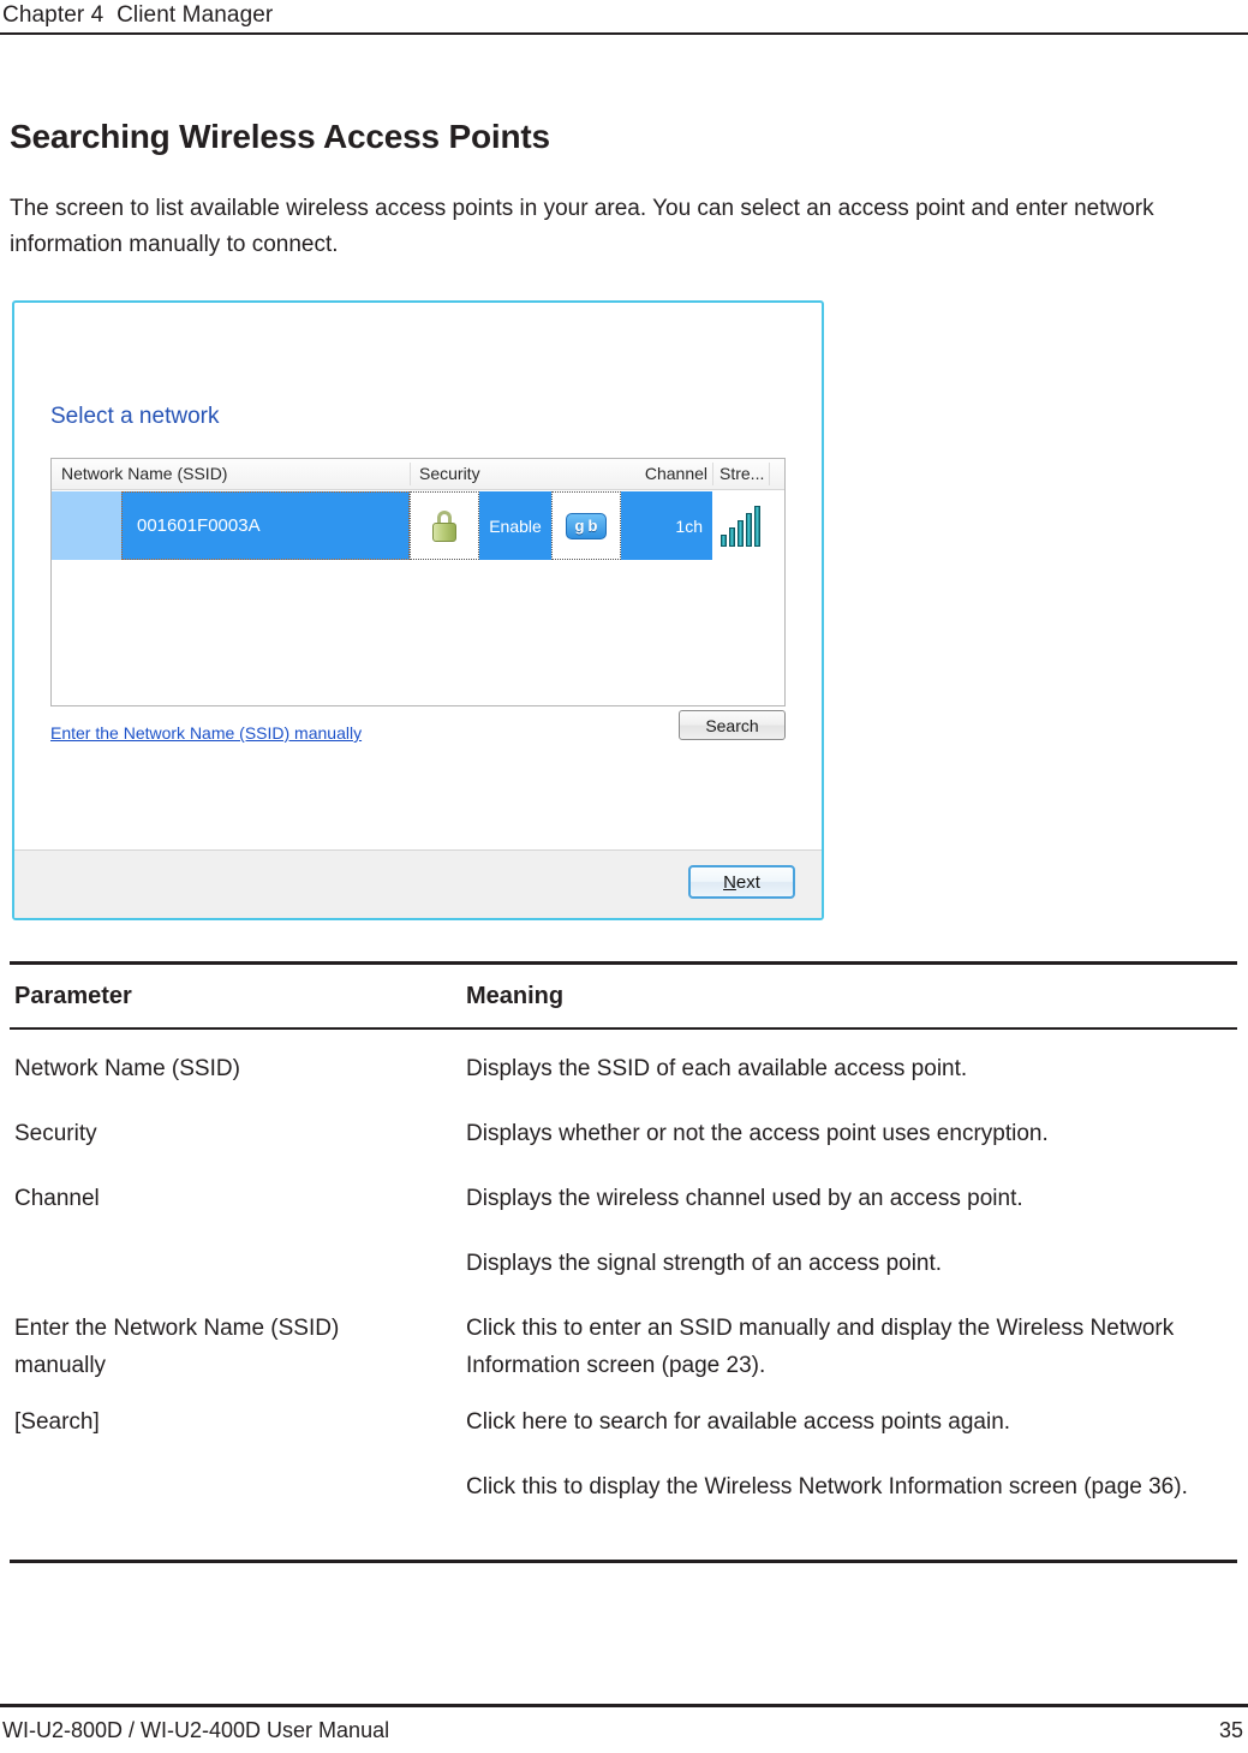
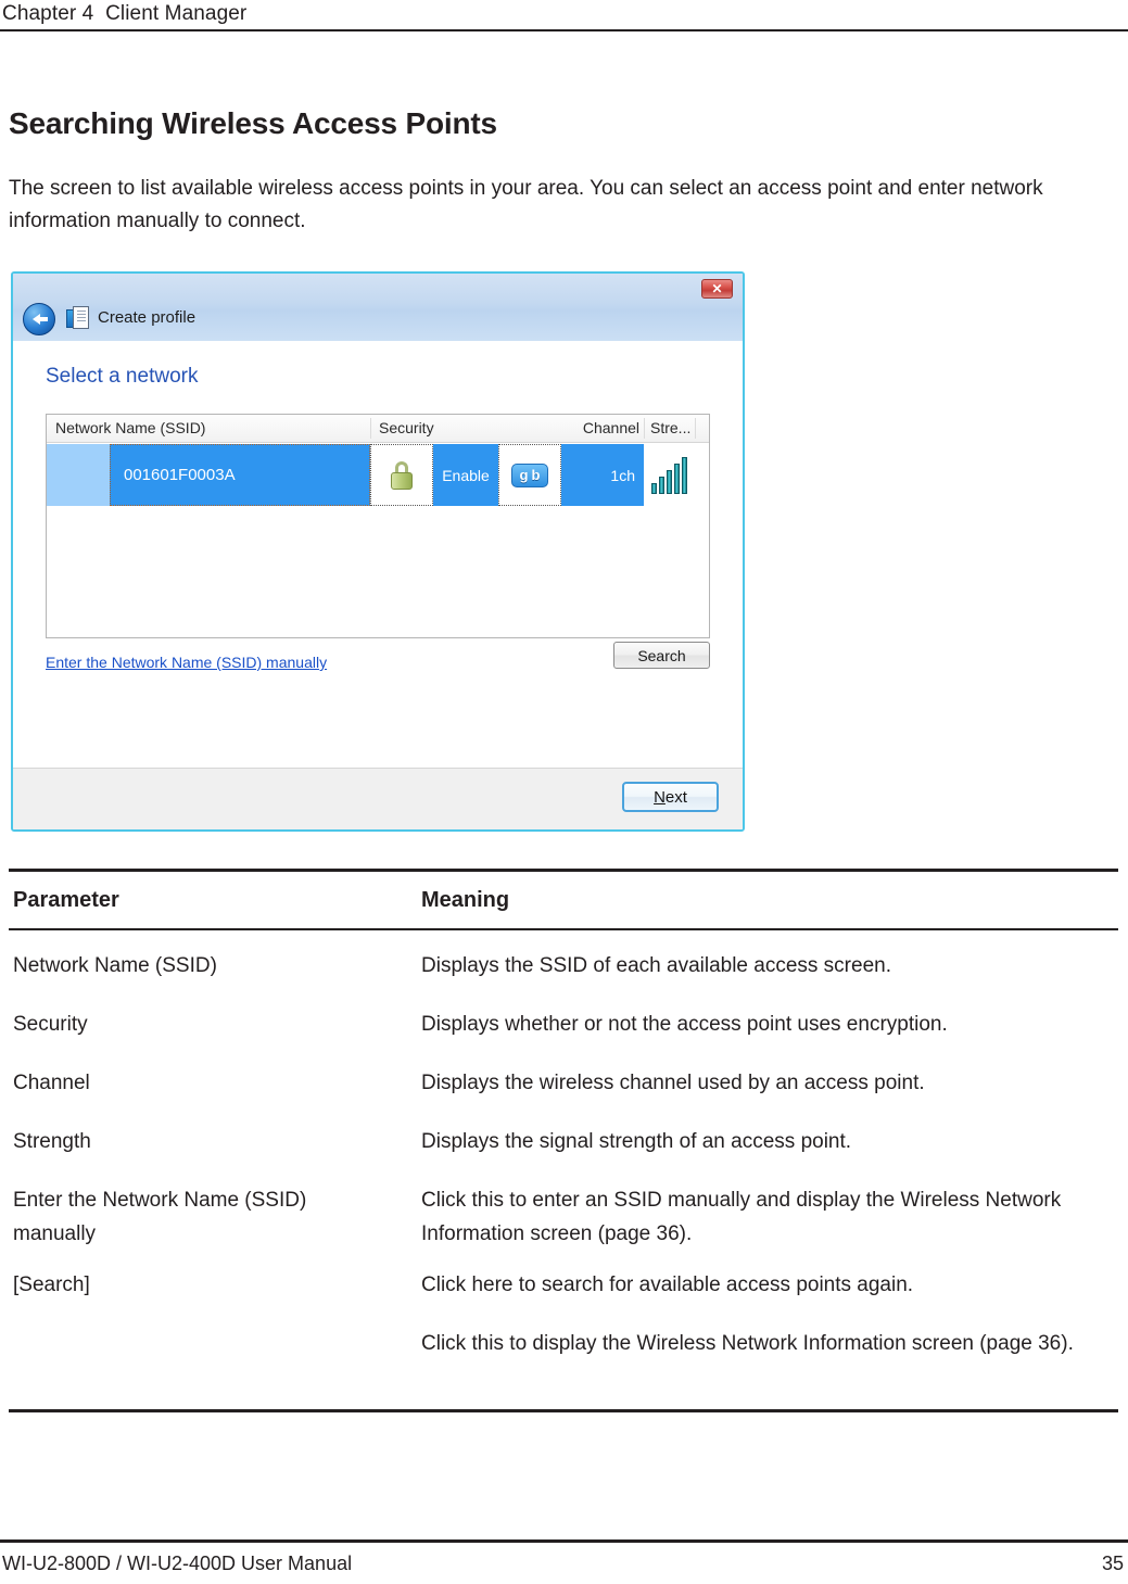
  Chapter 4 Client Manager
  Searching Wireless Access Points
  The screen to list available wireless access points in your area. You can select an access point and enter network information manually to connect.
+ Create profile
+ ✕
  Select a network
  Network Name (SSID)
  Security
  Channel
  Stre...
  001601F0003A
  Enable
  g
  b
  1ch
  Enter the Network Name (SSID) manually
  Search
  N
  ext
  Parameter
  Meaning
  Network Name (SSID)
- Displays the SSID of each available access point.
+ Displays the SSID of each available access screen.
  Security
  Displays whether or not the access point uses encryption.
  Channel
  Displays the wireless channel used by an access point.
+ Strength
  Displays the signal strength of an access point.
  Enter the Network Name (SSID) manually
- Click this to enter an SSID manually and display the Wireless Network Information screen (page 23).
+ Click this to enter an SSID manually and display the Wireless Network Information screen (page 36).
  [Search]
  Click here to search for available access points again.
  Click this to display the Wireless Network Information screen (page 36).
  WI-U2-800D / WI-U2-400D User Manual
  35
